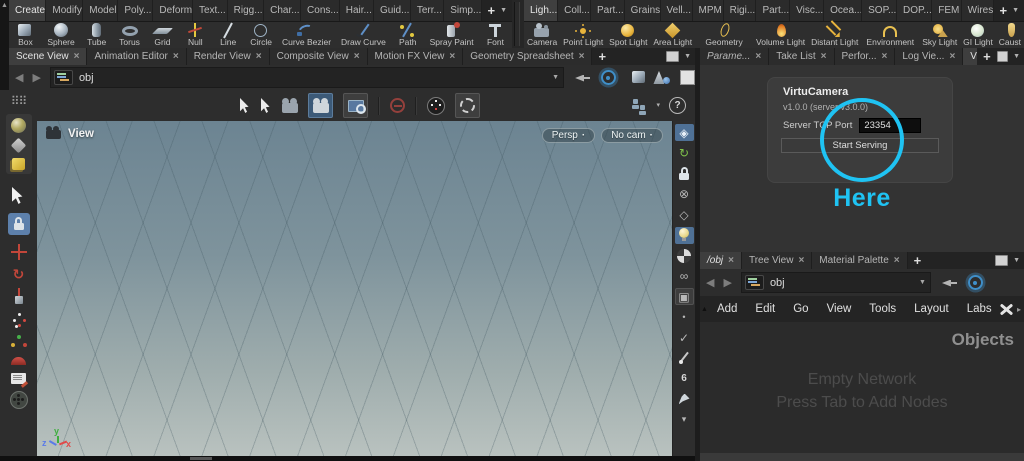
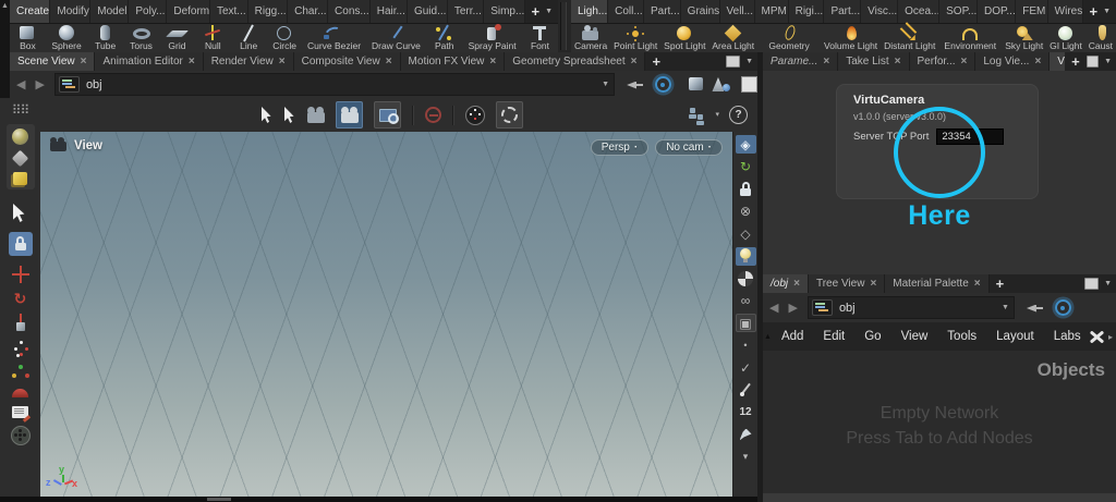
  Create
  Modify
  Model
  Poly...
  Deform
  Text...
  Rigg...
  Char...
  Cons...
  Hair...
  Guid...
  Terr...
  Simp...
  +
  Box
  Sphere
  Tube
  Torus
  Grid
  Null
  Line
  Circle
  Curve Bezier
  Draw Curve
  Path
  Spray Paint
  Font
  Ligh...
  Coll...
  Part...
  Grains
  Vell...
  MPM
  Rigi...
  Part...
  Visc...
  Ocea...
  SOP...
  DOP...
  FEM
  Wires
  +
  Camera
  Point Light
  Spot Light
  Area Light
  Volume Light
  Distant Light
  Sky Light
  GI Light
  Caust
  Scene View
  ×
  Animation Editor
  ×
  Render View
  ×
  Composite View
  ×
  Motion FX View
  ×
  Geometry Spreadsheet
  ×
  +
  ◀
  ▶
  obj
  ⠿⠿
  ↻
  ?
  View
  Persp
  ·
  No cam
  ·
  y
  z
  x
  ◈
  ↻
  ⊗
  ◇
  ∞
  ▣
  •
  ✓
- 6
+ 12
  ▾
  Parame...
  ×
  Take List
  ×
  Perfor...
  ×
  Log Vie...
  ×
  +
  VirtuCamera
  v1.0.0 (server v3.0.0)
  Server TCP Port
  23354
- Start Serving
  Here
  /obj
  ×
  Tree View
  ×
  Material Palette
  ×
  +
  ◀
  ▶
  obj
  Add
  Edit
  Go
  View
  Tools
  Layout
  Labs
  ▸
  Objects
  Empty Network
  Press Tab to Add Nodes
